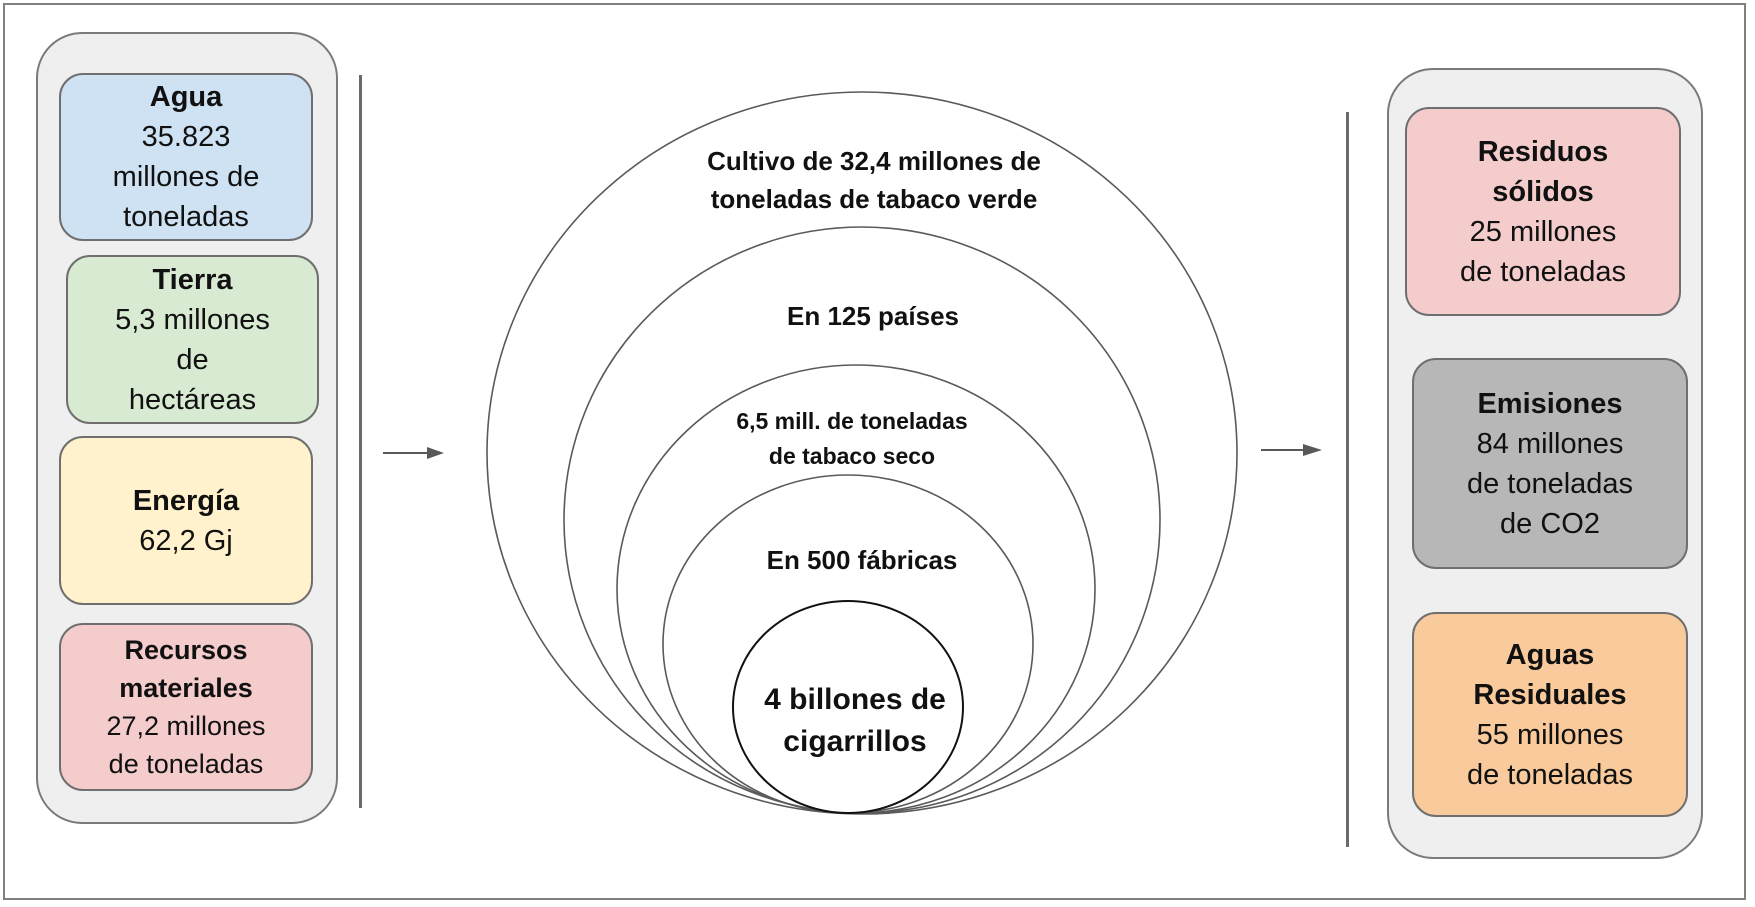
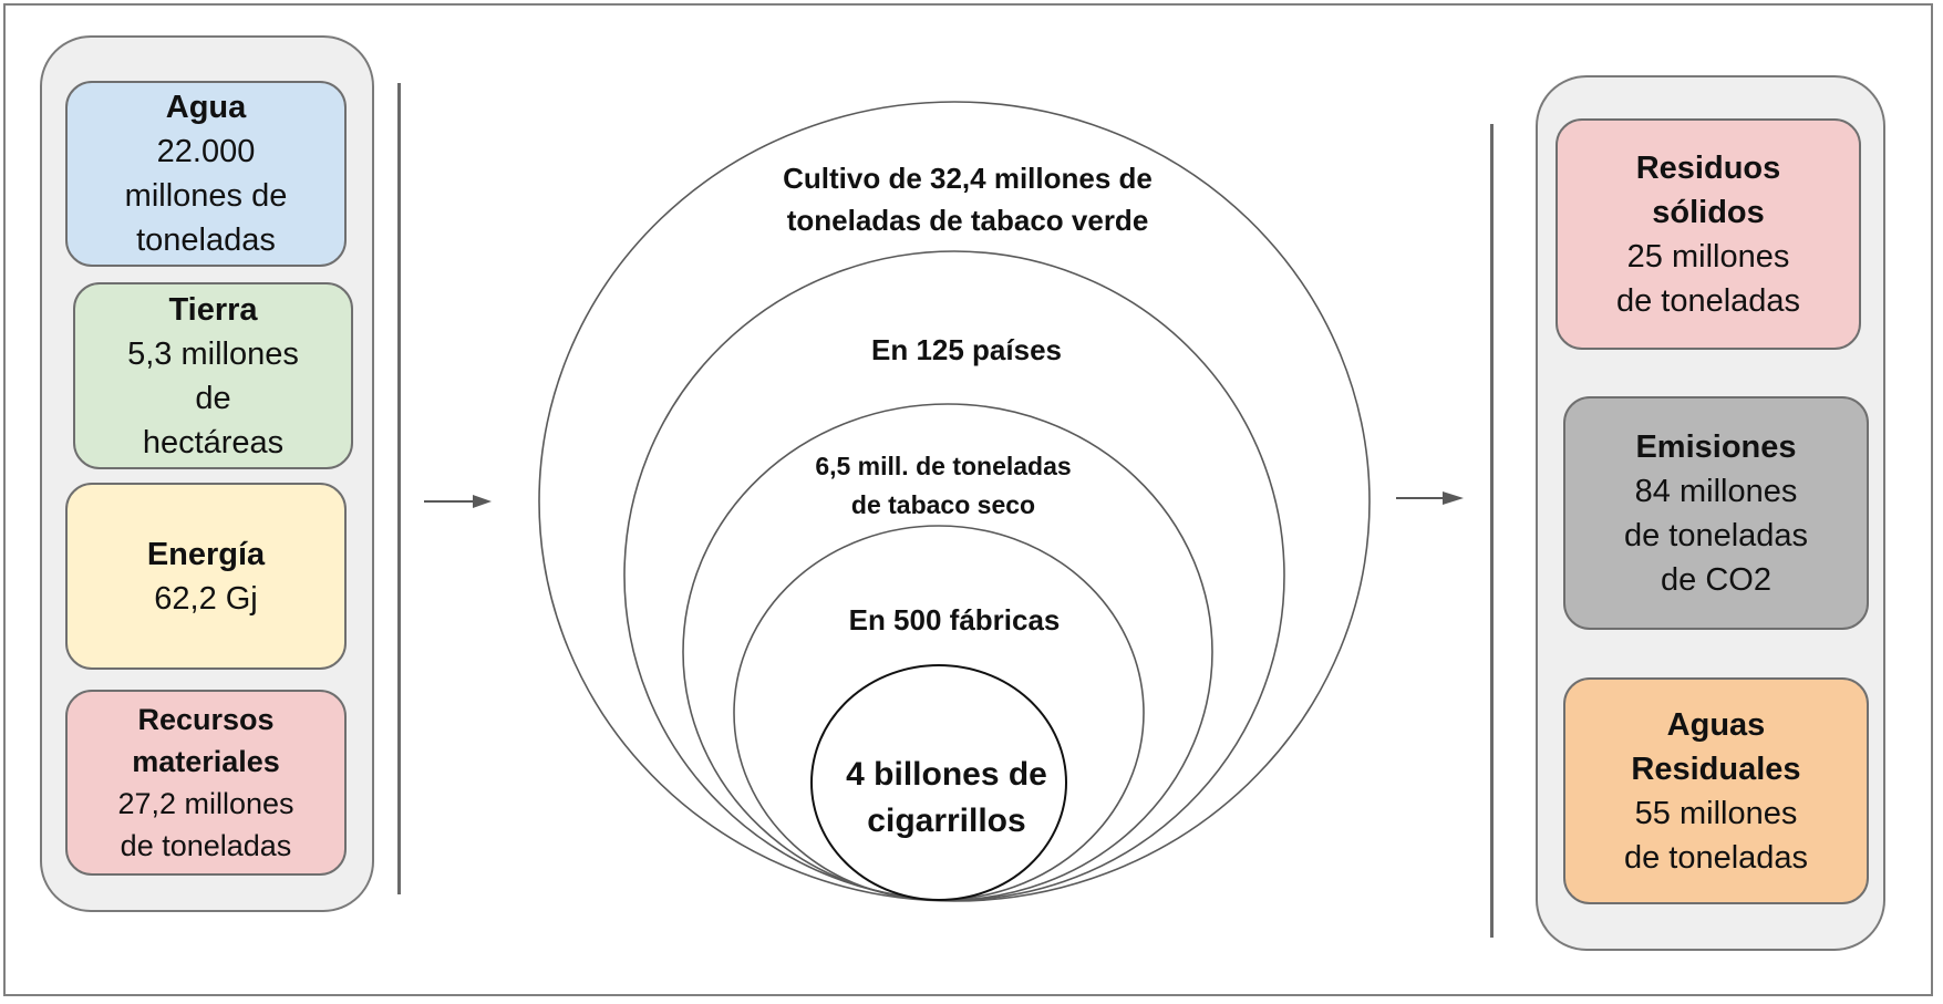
  Agua
- 35.823
+ 22.000
  millones de
  toneladas
  Tierra
  5,3 millones
  de
  hectáreas
  Energía
  62,2 Gj
  Recursos
  materiales
  27,2 millones
  de toneladas
  Cultivo de 32,4 millones de
  toneladas de tabaco verde
  En 125 países
  6,5 mill. de toneladas
  de tabaco seco
  En 500 fábricas
  4 billones de
  cigarrillos
  Residuos
  sólidos
  25 millones
  de toneladas
  Emisiones
  84 millones
  de toneladas
  de CO2
  Aguas
  Residuales
  55 millones
  de toneladas
